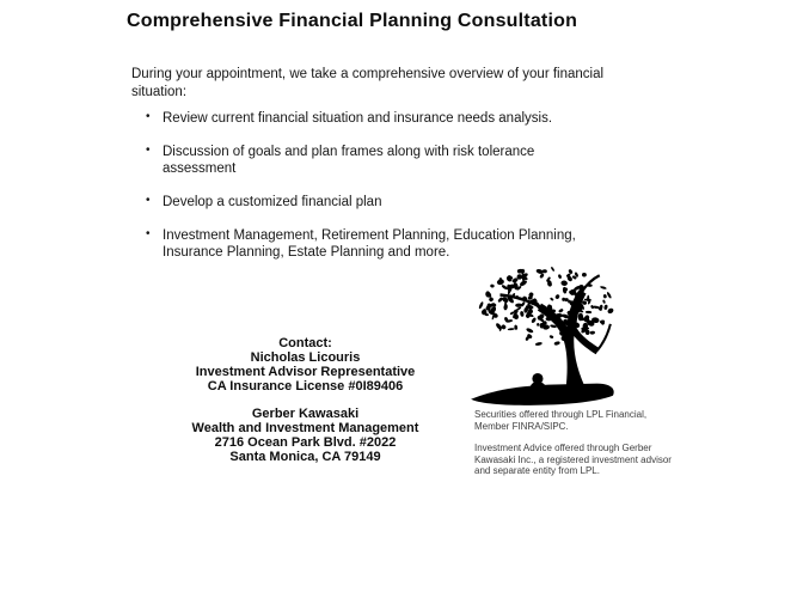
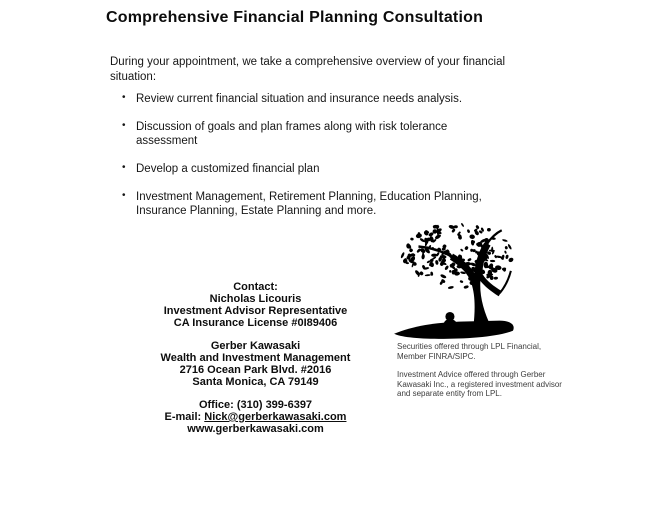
  Comprehensive Financial Planning Consultation
  During your appointment, we take a comprehensive overview of your financial situation:
  Review current financial situation and insurance needs analysis.
  Discussion of goals and plan frames along with risk tolerance assessment
  Develop a customized financial plan
  Investment Management, Retirement Planning, Education Planning, Insurance Planning, Estate Planning and more.
  Contact:
  Nicholas Licouris
  Investment Advisor Representative
  CA Insurance License #0I89406
  Gerber Kawasaki
  Wealth and Investment Management
- 2716 Ocean Park Blvd. #2022
+ 2716 Ocean Park Blvd. #2016
  Santa Monica, CA 79149
+ Office: (310) 399-6397
+ E-mail: Nick@gerberkawasaki.com
+ www.gerberkawasaki.com
  Securities offered through LPL Financial, Member FINRA/SIPC.
  Investment Advice offered through Gerber Kawasaki Inc., a registered investment advisor and separate entity from LPL.
